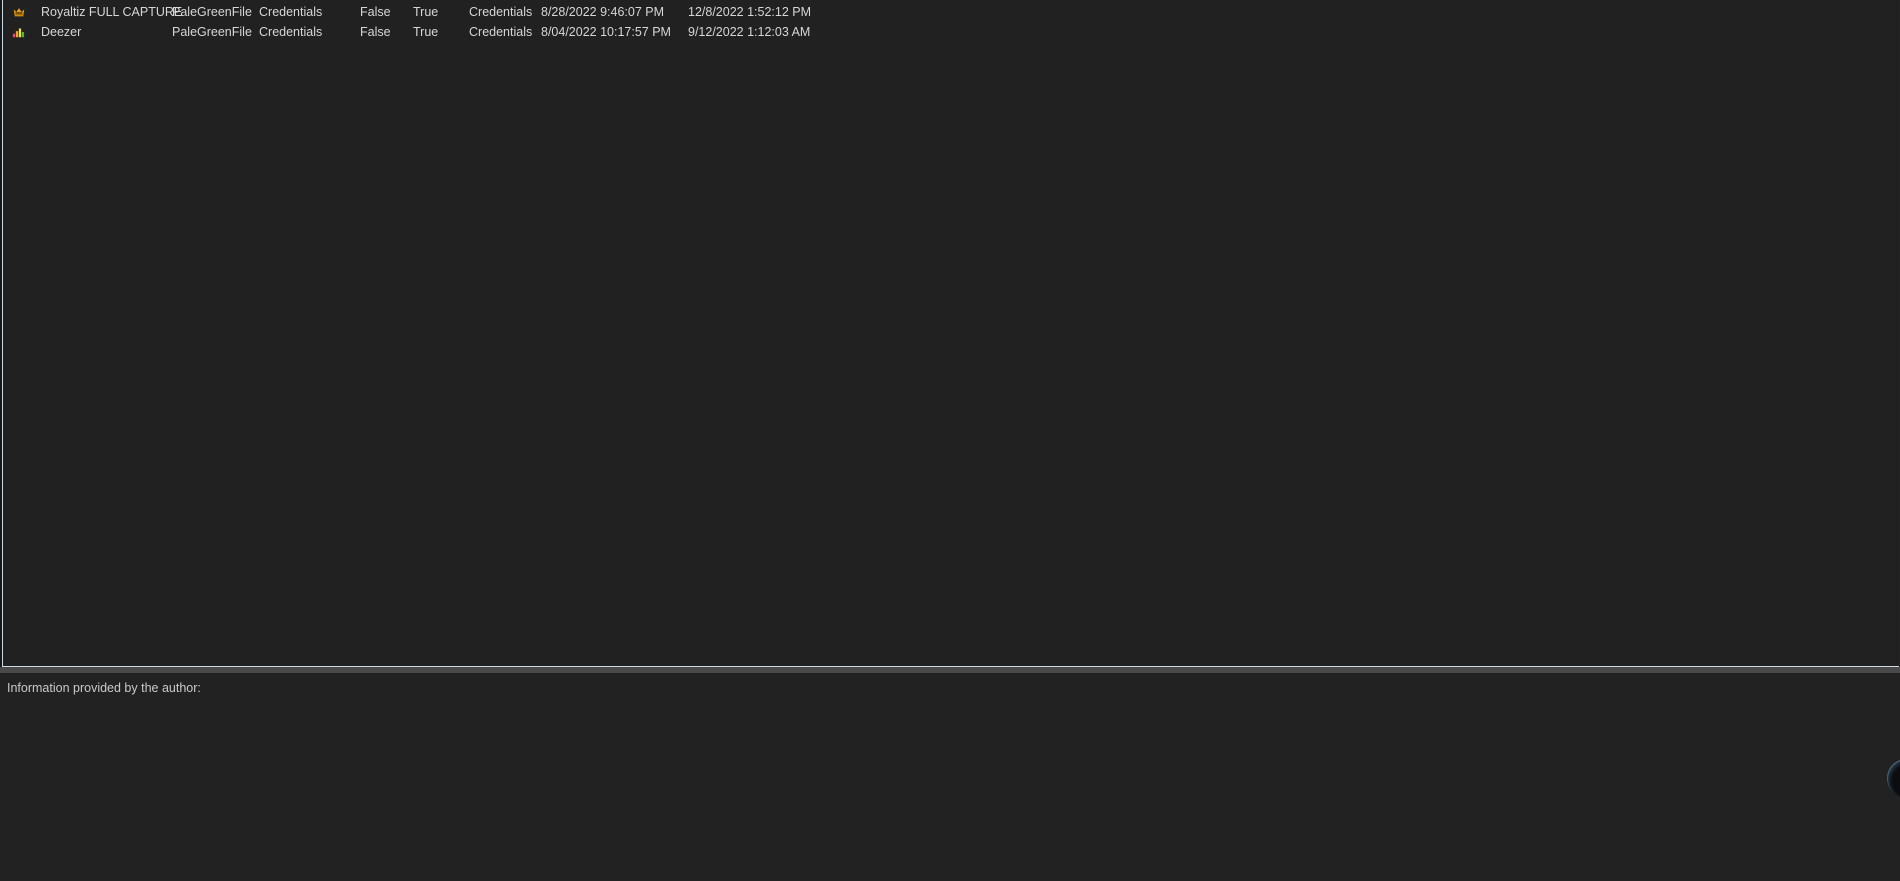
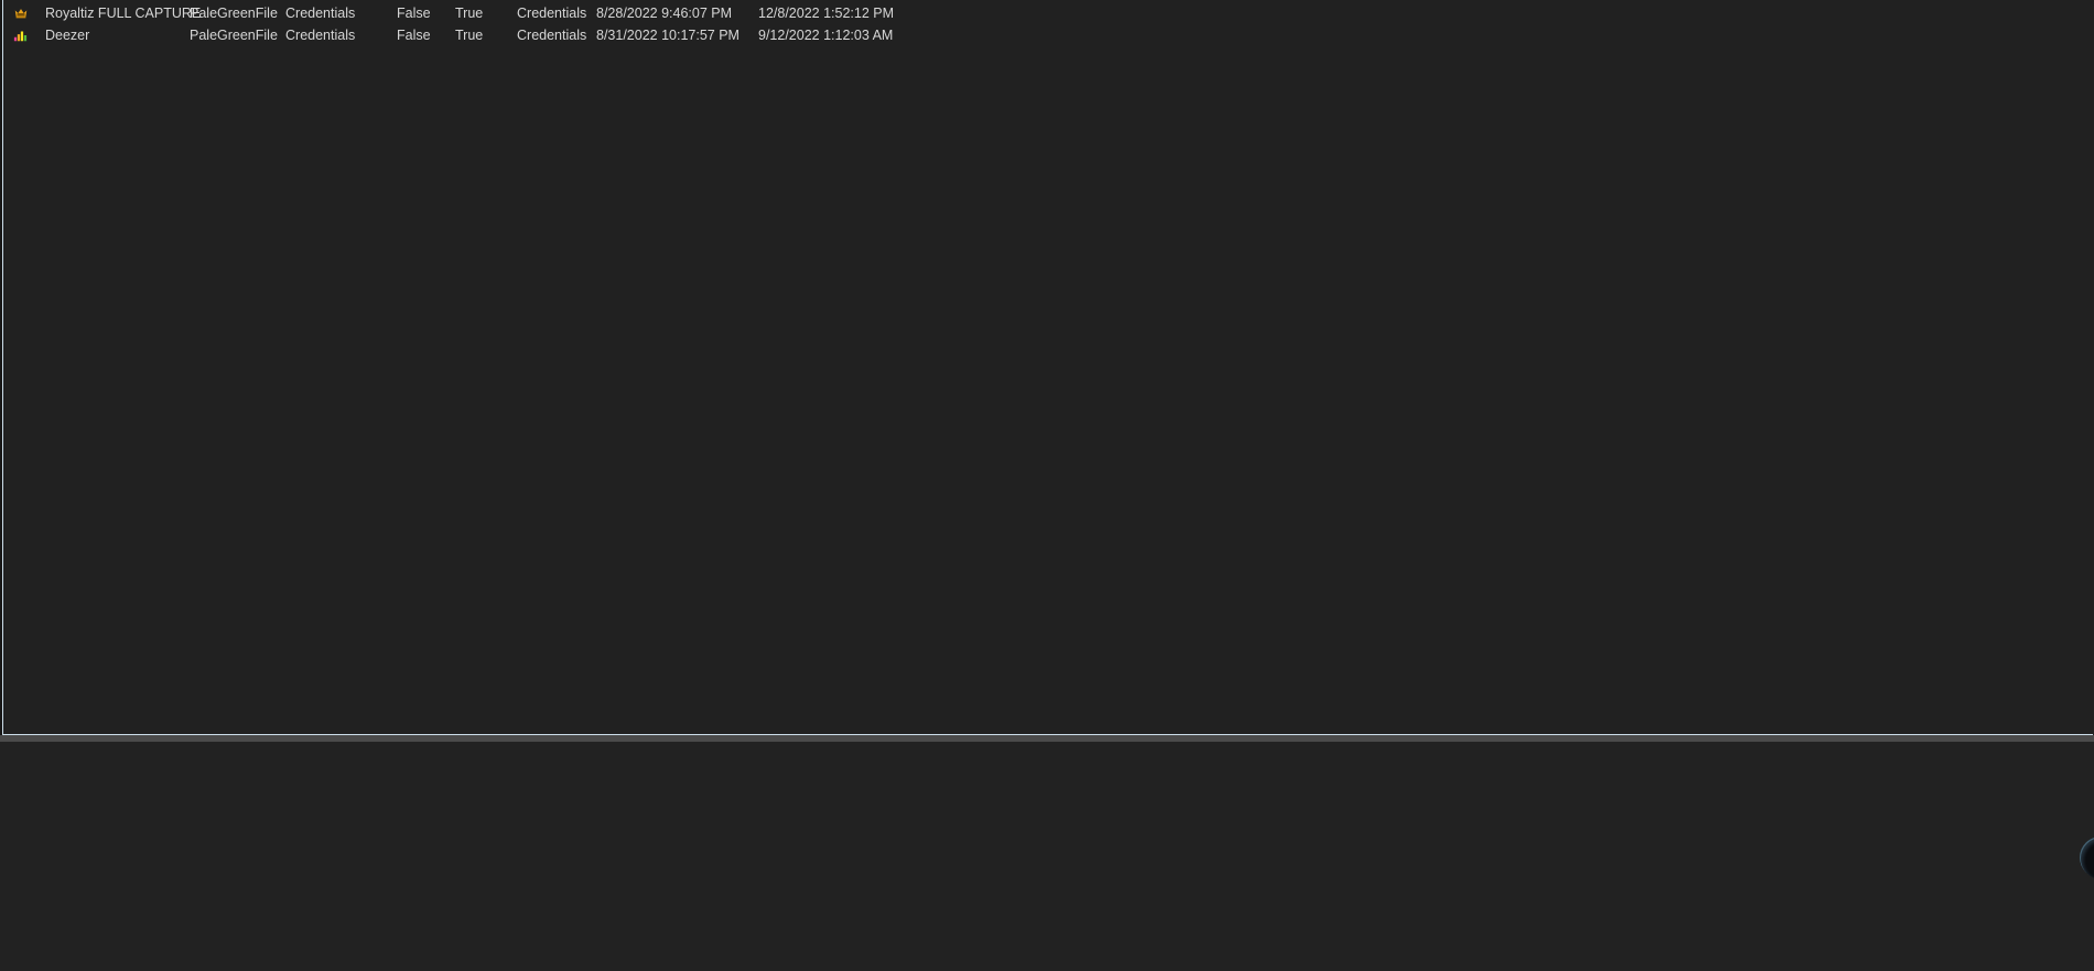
  Royaltiz FULL CAPTURE
  PaleGreenFile
  Credentials
  False
  True
  Credentials
  8/28/2022 9:46:07 PM
  12/8/2022 1:52:12 PM
  Deezer
  PaleGreenFile
  Credentials
  False
  True
  Credentials
- 8/04/2022 10:17:57 PM
+ 8/31/2022 10:17:57 PM
  9/12/2022 1:12:03 AM
- Information provided by the author:
